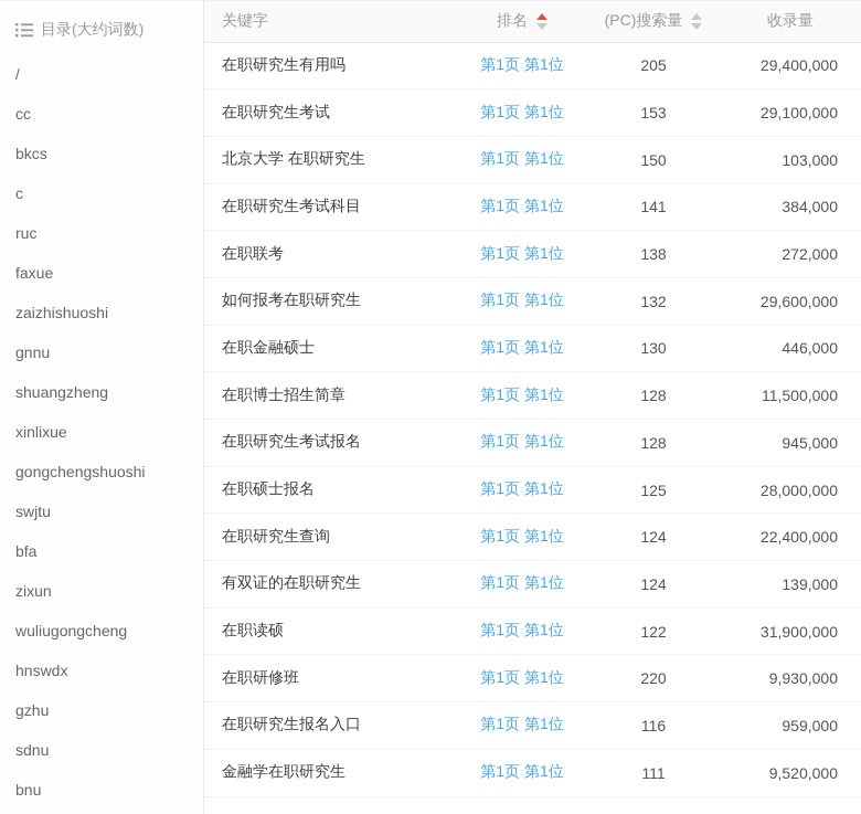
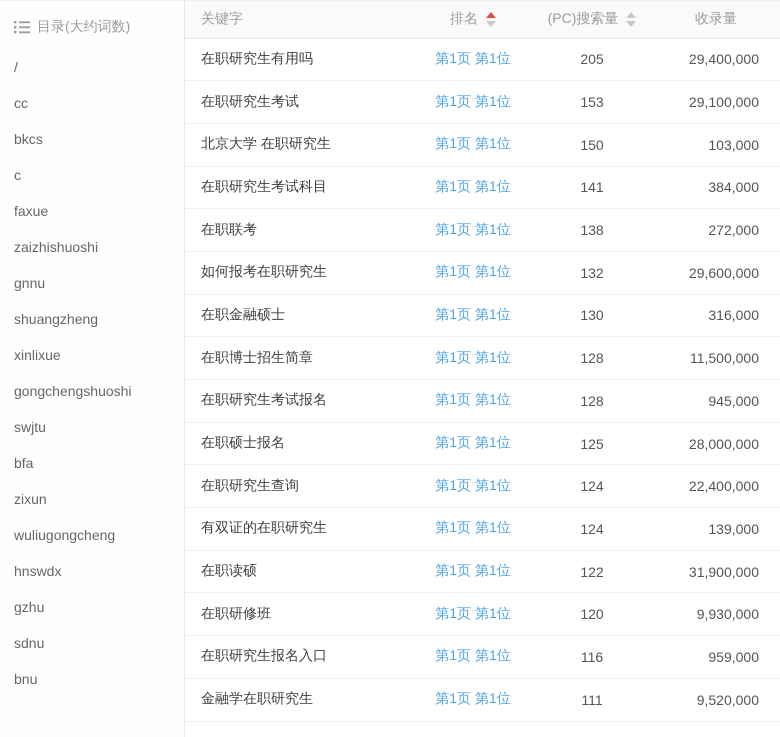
  目录(大约词数)
  /
  cc
  bkcs
  c
- ruc
  faxue
  zaizhishuoshi
  gnnu
  shuangzheng
  xinlixue
  gongchengshuoshi
  swjtu
  bfa
  zixun
  wuliugongcheng
  hnswdx
  gzhu
  sdnu
  bnu
  关键字	排名	(PC)搜索量	收录量
  在职研究生有用吗	第1页 第1位	205	29,400,000
  在职研究生考试	第1页 第1位	153	29,100,000
  北京大学 在职研究生	第1页 第1位	150	103,000
  在职研究生考试科目	第1页 第1位	141	384,000
  在职联考	第1页 第1位	138	272,000
  如何报考在职研究生	第1页 第1位	132	29,600,000
- 在职金融硕士	第1页 第1位	130	446,000
+ 在职金融硕士	第1页 第1位	130	316,000
  在职博士招生简章	第1页 第1位	128	11,500,000
  在职研究生考试报名	第1页 第1位	128	945,000
  在职硕士报名	第1页 第1位	125	28,000,000
  在职研究生查询	第1页 第1位	124	22,400,000
  有双证的在职研究生	第1页 第1位	124	139,000
  在职读硕	第1页 第1位	122	31,900,000
- 在职研修班	第1页 第1位	220	9,930,000
+ 在职研修班	第1页 第1位	120	9,930,000
  在职研究生报名入口	第1页 第1位	116	959,000
  金融学在职研究生	第1页 第1位	111	9,520,000
